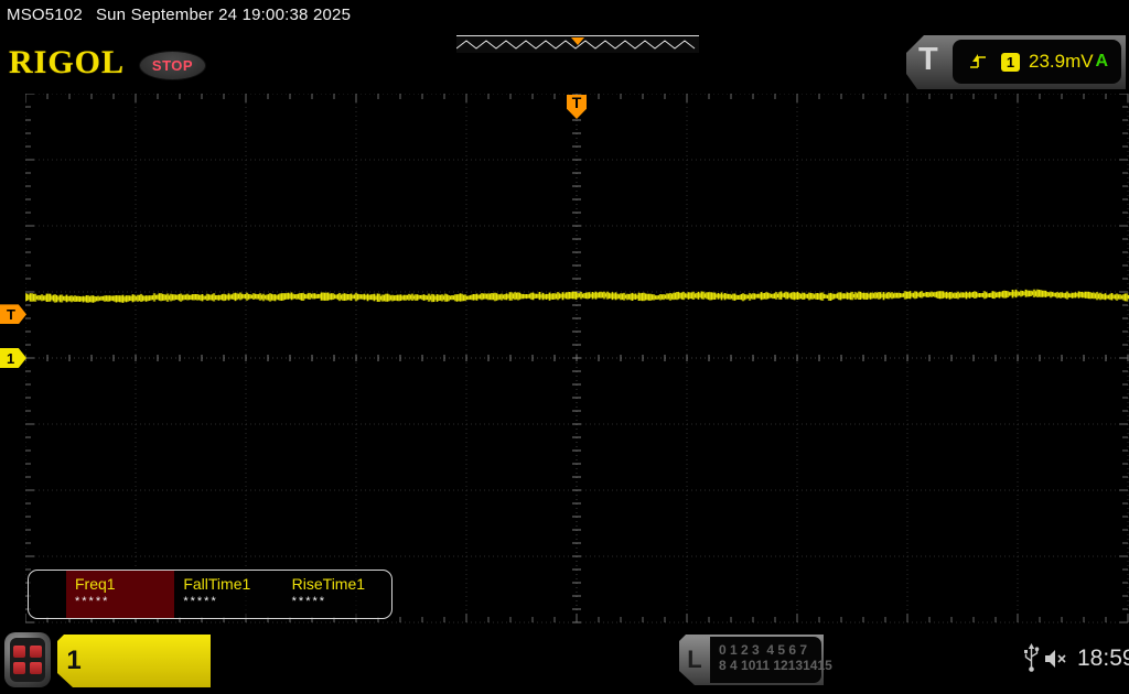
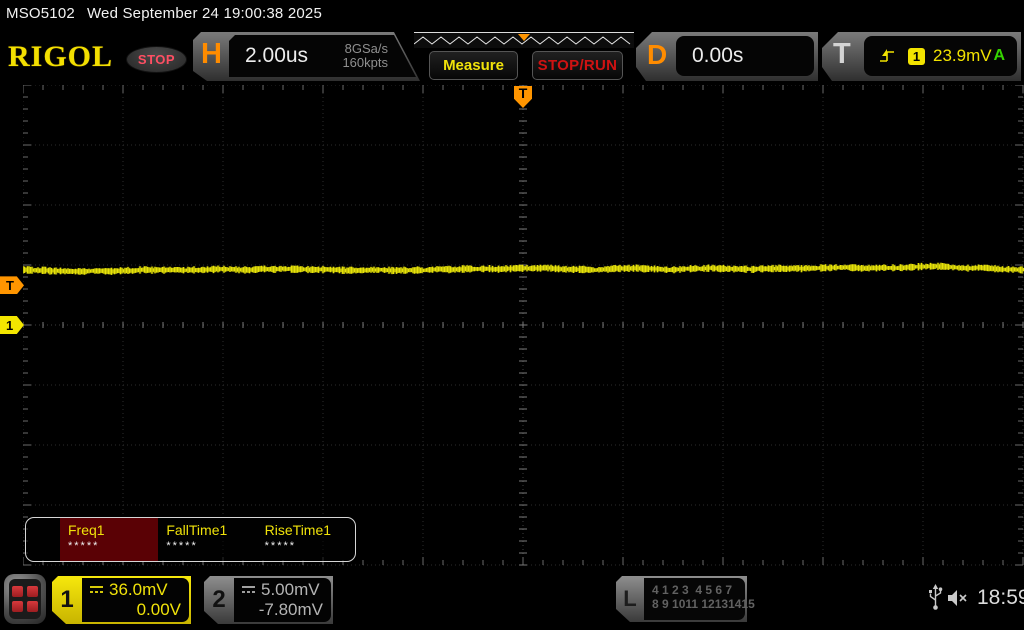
- MSO5102 Sun September 24 19:00:38 2025
+ MSO5102 Wed September 24 19:00:38 2025
  RIGOL
  STOP
+ H
+ 2.00us
+ 8GSa/s
+ 160kpts
+ Measure
+ STOP/RUN
+ D
+ 0.00s
  T
  1
  23.9mV
  A
  T
  T
  1
  Freq1
  *****
  FallTime1
  *****
  RiseTime1
  *****
  1
+ 36.0mV
+ 0.00V
+ 2
+ 5.00mV
+ -7.80mV
  L
- 0 1 2 3 4 5 6 7
+ 4 1 2 3 4 5 6 7
- 8 4 1011 12131415
+ 8 9 1011 12131415
  18:5
